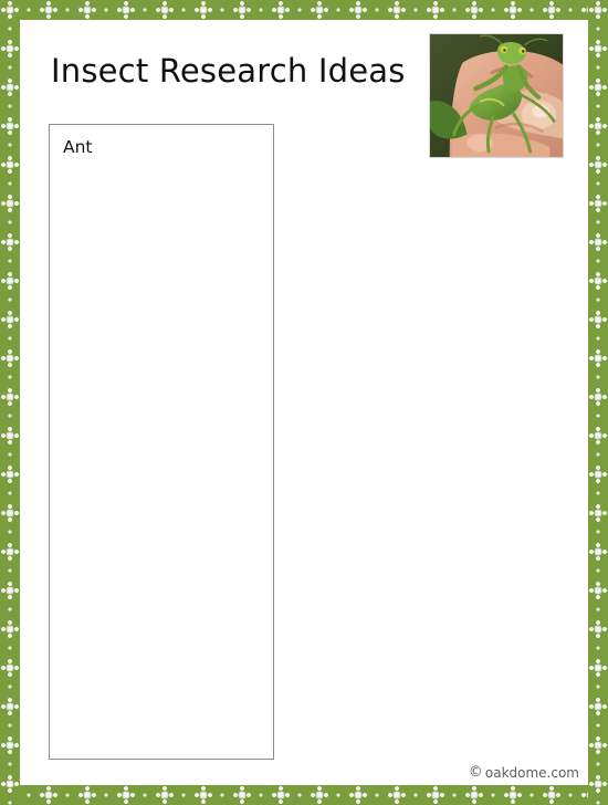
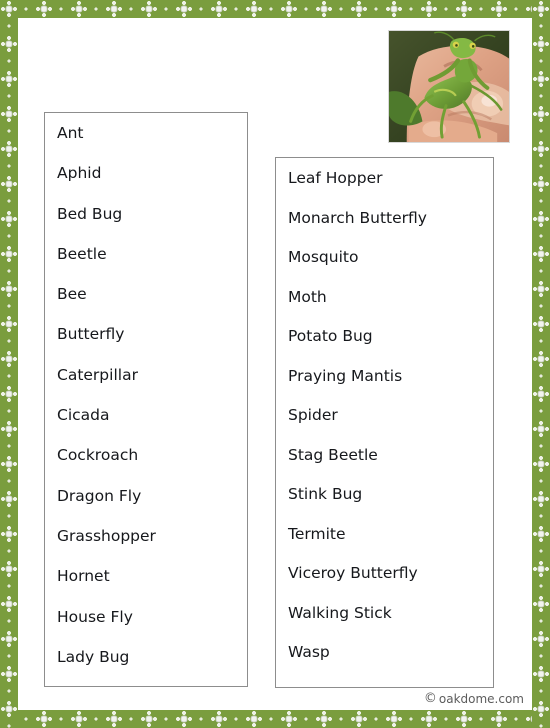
- Insect Research Ideas
  Ant
+ Aphid
+ Bed Bug
+ Beetle
+ Bee
+ Butterfly
+ Caterpillar
+ Cicada
+ Cockroach
+ Dragon Fly
+ Grasshopper
+ Hornet
+ House Fly
+ Lady Bug
+ Leaf Hopper
+ Monarch Butterfly
+ Mosquito
+ Moth
+ Potato Bug
+ Praying Mantis
+ Spider
+ Stag Beetle
+ Stink Bug
+ Termite
+ Viceroy Butterfly
+ Walking Stick
+ Wasp
  ©
  oakdome.com
